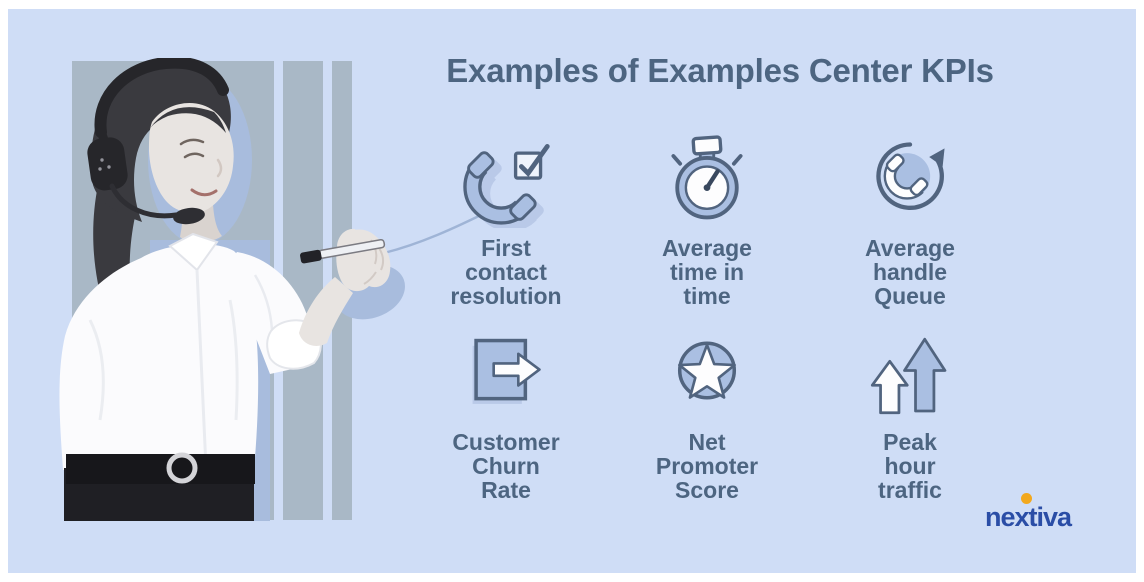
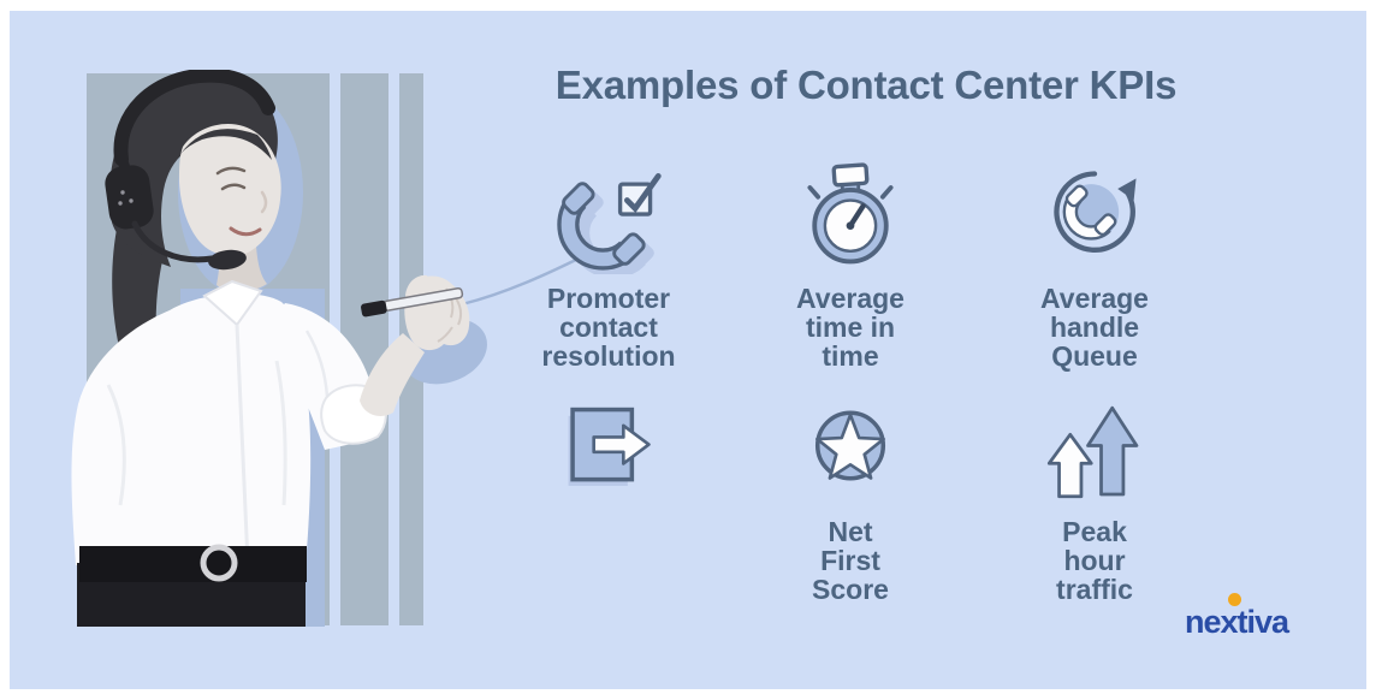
- Examples of Examples Center KPIs
+ Examples of Contact Center KPIs
- First
+ Promoter
  contact
  resolution
  Average
  time in
  time
  Average
  handle
  Queue
- Customer
- Churn
- Rate
  Net
- Promoter
+ First
  Score
  Peak
  hour
  traffic
  nextiva
